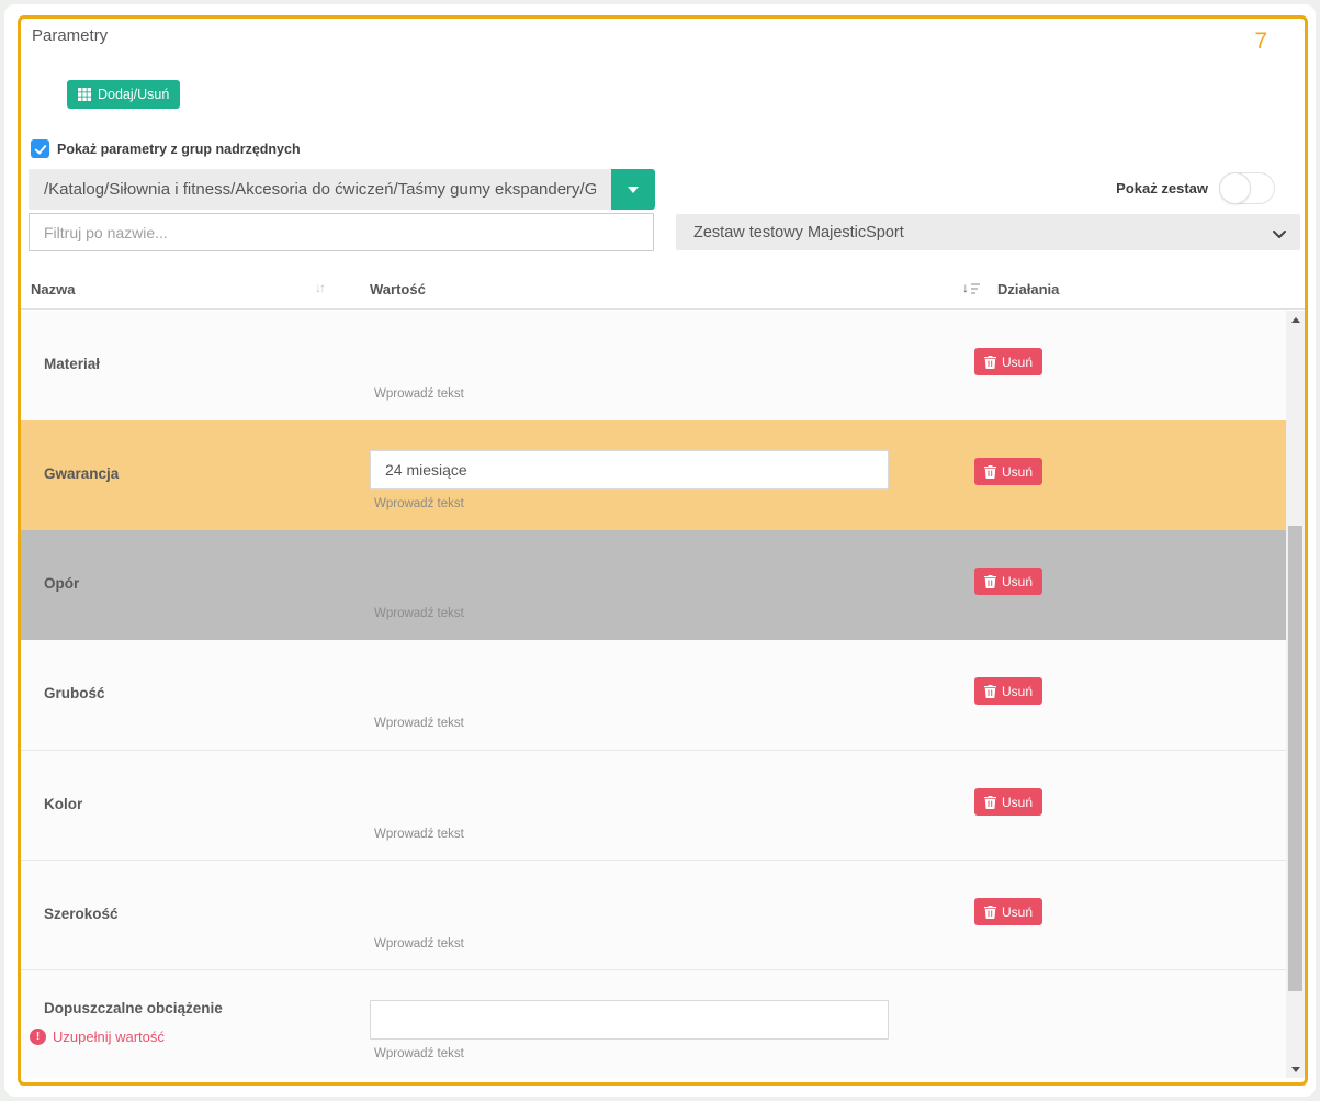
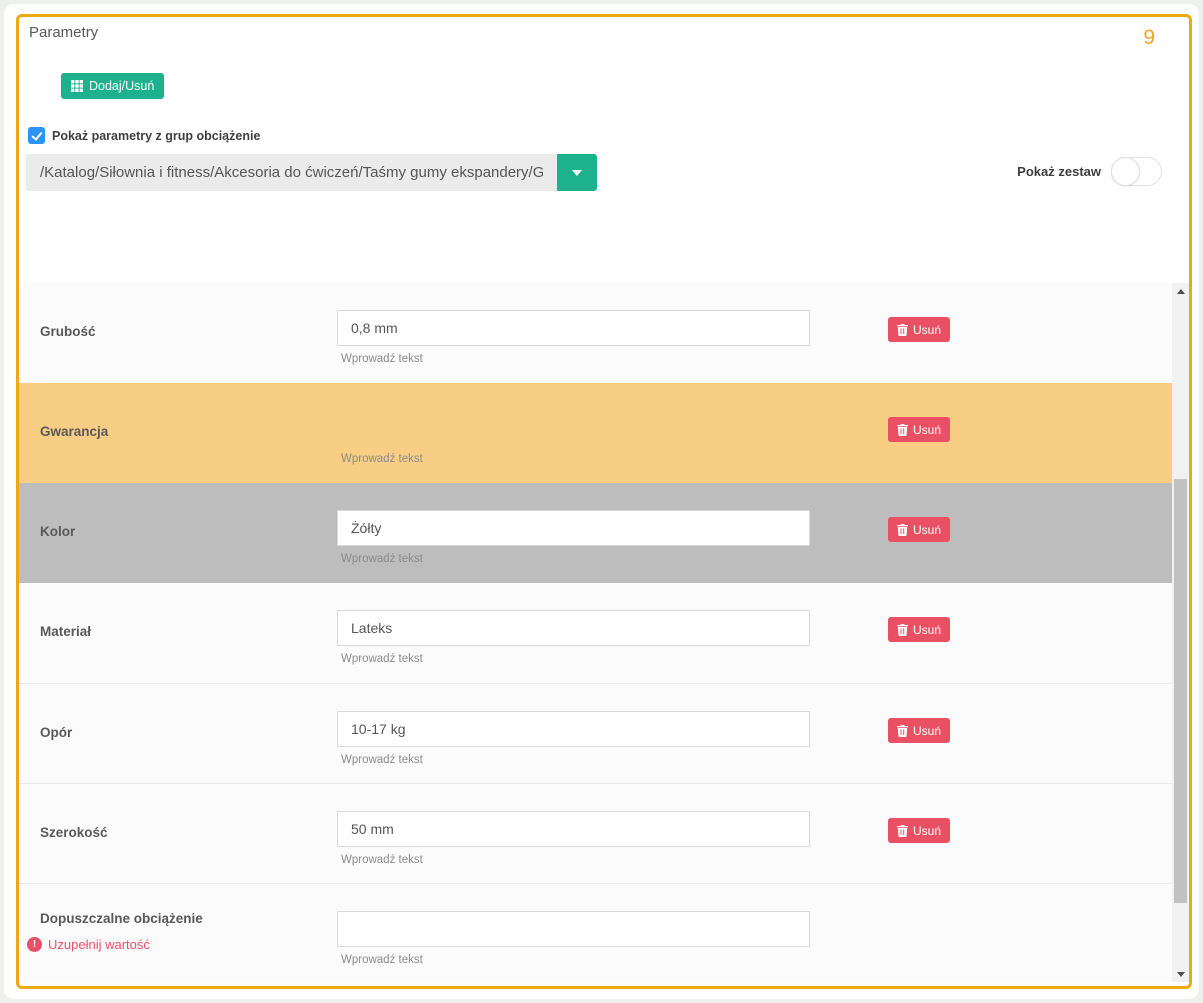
  Parametry
- 7
+ 9
  Dodaj/Usuń
- Pokaż parametry z grup nadrzędnych
+ Pokaż parametry z grup obciążenie
  Pokaż zestaw
  /Katalog/Siłownia i fitness/Akcesoria do ćwiczeń/Taśmy gumy ekspandery/G
- Filtruj po nazwie...
- Zestaw testowy MajesticSport
- Nazwa
- ↓↑
- Wartość
- ↓
- Działania
- Materiał
+ Grubość
+ 0,8 mm
  Wprowadź tekst
  Usuń
  Gwarancja
- 24 miesiące
  Wprowadź tekst
  Usuń
- Opór
+ Kolor
+ Żółty
  Wprowadź tekst
  Usuń
- Grubość
+ Materiał
+ Lateks
  Wprowadź tekst
  Usuń
- Kolor
+ Opór
+ 10-17 kg
  Wprowadź tekst
  Usuń
  Szerokość
+ 50 mm
  Wprowadź tekst
  Usuń
  Dopuszczalne obciążenie
  !
  Uzupełnij wartość
  Wprowadź tekst
